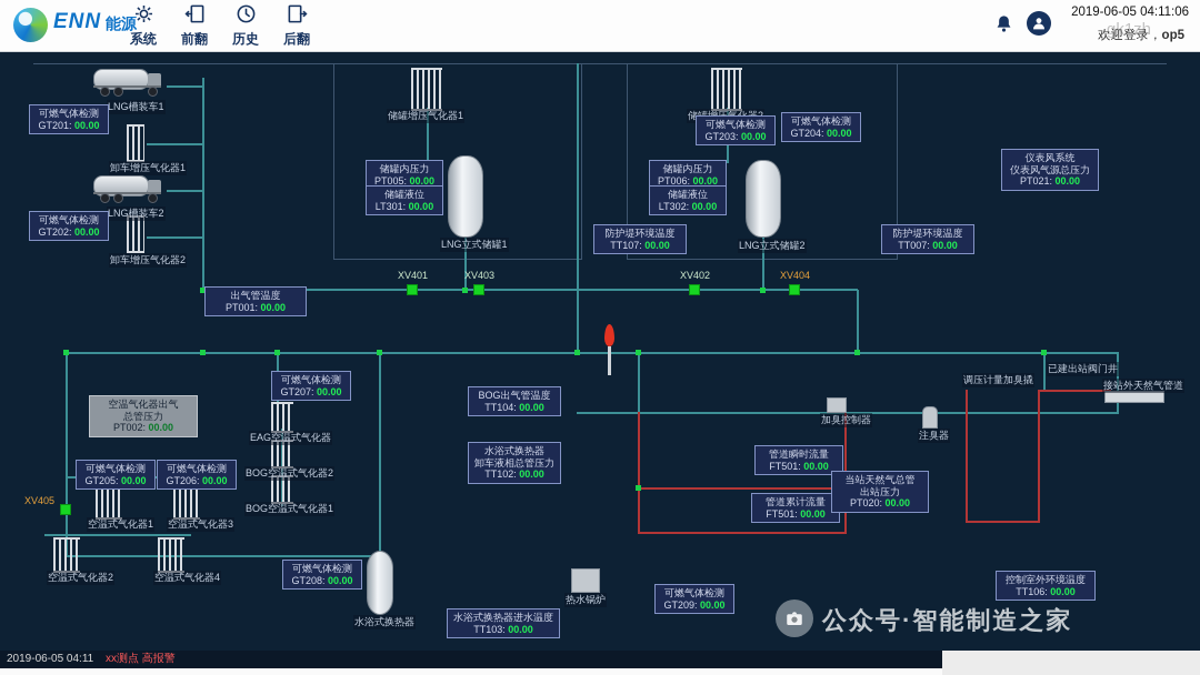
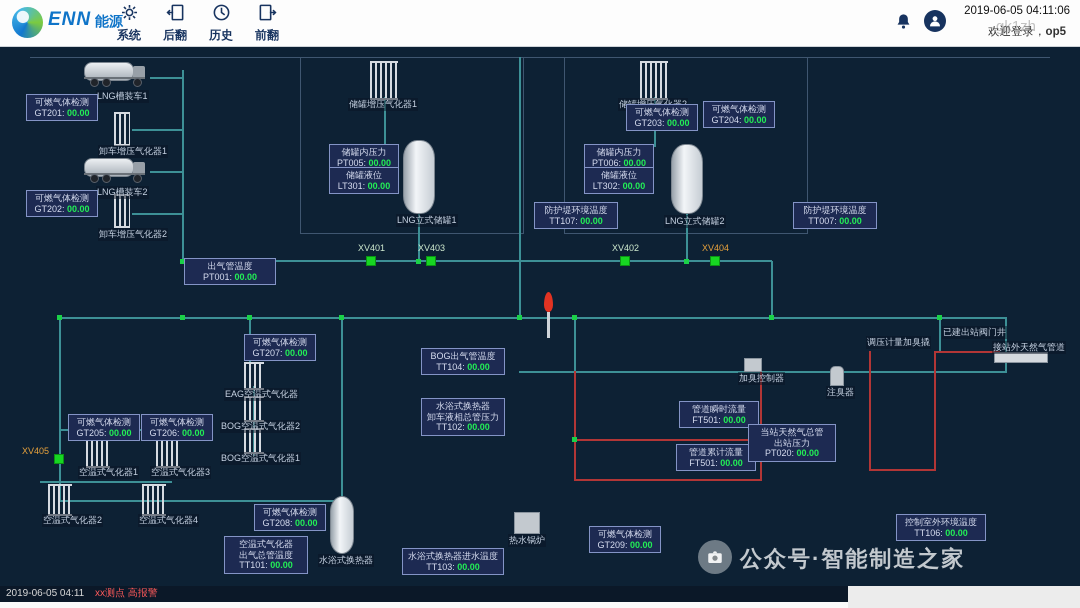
  ENN
  能源
  系统
- 前翻
+ 后翻
  历史
- 后翻
+ 前翻
  gk1zh
  2019-06-05 04:11:06
  欢迎登录，op5
  LNG槽装车1
  卸车增压气化器1
  LNG槽装车2
  卸车增压气化器2
  储罐增压气化器1
  LNG立式储罐1
  LNG立式储罐2
  EAG空温式气化器
  BOG空温式气化器2
  BOG空温式气化器1
  空温式气化器1
  空温式气化器3
  空温式气化器2
  空温式气化器4
  水浴式换热器
  热水锅炉
  加臭控制器
  注臭器
  调压计量加臭撬
  已建出站阀门井
  接站外天然气管道
  XV401
  XV403
  XV402
  XV404
  XV405
  可燃气体检测
  GT201: 00.00
  可燃气体检测
  GT202: 00.00
  可燃气体检测
  GT203: 00.00
  可燃气体检测
  GT204: 00.00
  储罐内压力
  PT005: 00.00
  储罐液位
  LT301: 00.00
  防护堤环境温度
  TT107: 00.00
  储罐内压力
  PT006: 00.00
  储罐液位
  LT302: 00.00
  防护堤环境温度
  TT007: 00.00
  出气管温度
  PT001: 00.00
- 仪表风系统
- 仪表风气源总压力
- PT021: 00.00
  可燃气体检测
  GT207: 00.00
- 空温气化器出气
- 总管压力
- PT002: 00.00
  BOG出气管温度
  TT104: 00.00
  水浴式换热器
  卸车液相总管压力
  TT102: 00.00
  管道瞬时流量
  FT501: 00.00
  管道累计流量
  FT501: 00.00
  当站天然气总管
  出站压力
  PT020: 00.00
  可燃气体检测
  GT205: 00.00
  可燃气体检测
  GT206: 00.00
  可燃气体检测
  GT208: 00.00
+ 空温式气化器
+ 出气总管温度
+ TT101: 00.00
  水浴式换热器进水温度
  TT103: 00.00
  可燃气体检测
  GT209: 00.00
  控制室外环境温度
  TT106: 00.00
  公众号·智能制造之家
  2019-06-05 04:11 xx测点 高报警
